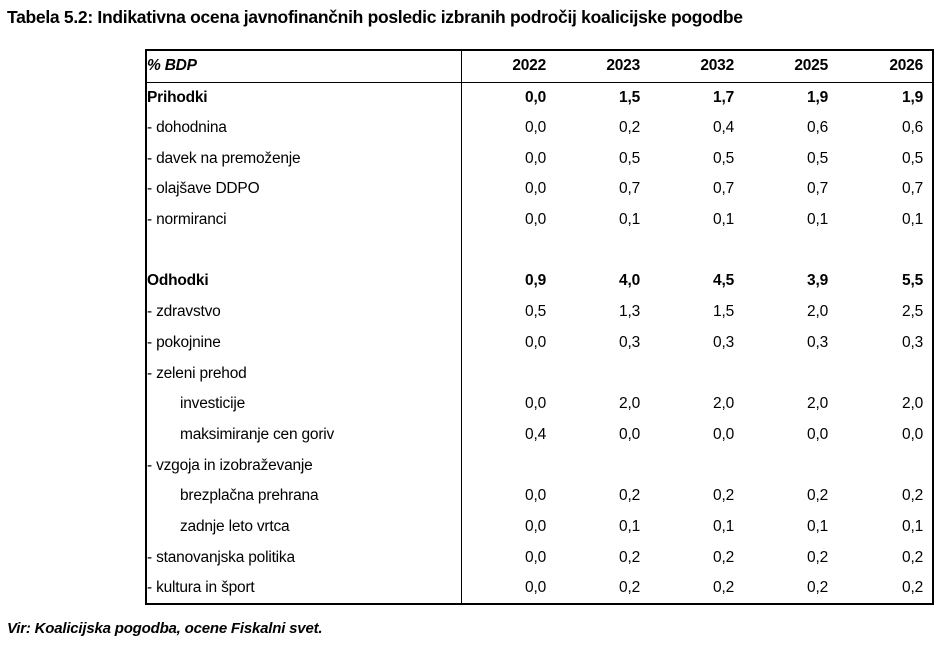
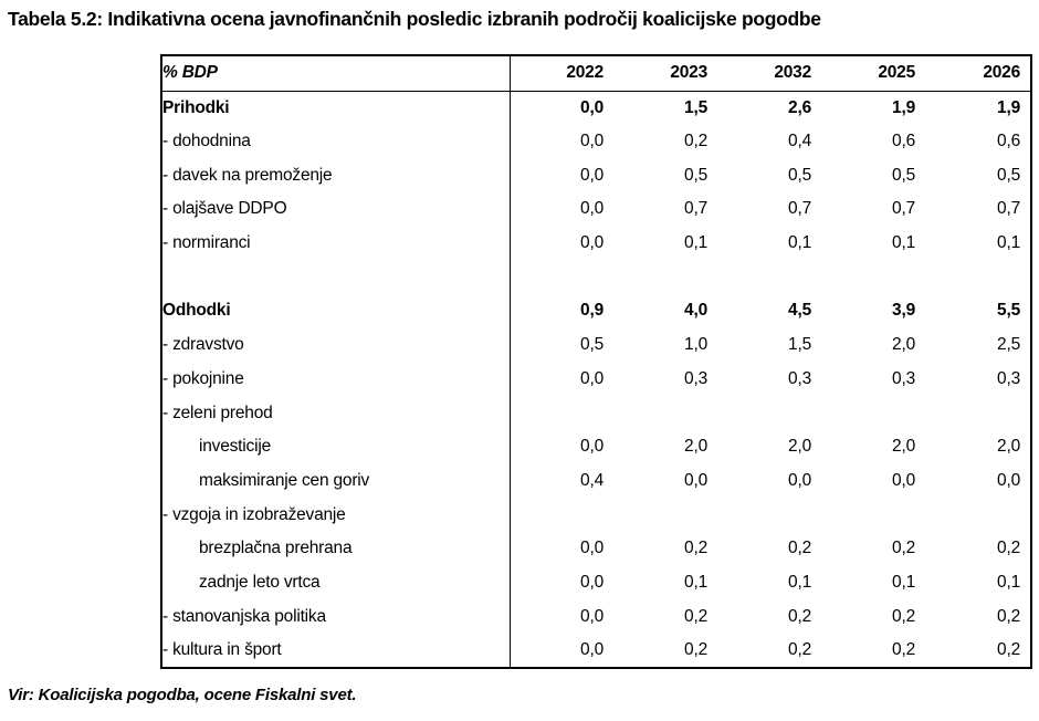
  Tabela 5.2: Indikativna ocena javnofinančnih posledic izbranih področij koalicijske pogodbe
  % BDP	2022	2023	2032	2025	2026
- Prihodki	0,0	1,5	1,7	1,9	1,9
+ Prihodki	0,0	1,5	2,6	1,9	1,9
  - dohodnina	0,0	0,2	0,4	0,6	0,6
  - davek na premoženje	0,0	0,5	0,5	0,5	0,5
  - olajšave DDPO	0,0	0,7	0,7	0,7	0,7
  - normiranci	0,0	0,1	0,1	0,1	0,1
  Odhodki	0,9	4,0	4,5	3,9	5,5
- - zdravstvo	0,5	1,3	1,5	2,0	2,5
+ - zdravstvo	0,5	1,0	1,5	2,0	2,5
  - pokojnine	0,0	0,3	0,3	0,3	0,3
  - zeleni prehod
  investicije	0,0	2,0	2,0	2,0	2,0
  maksimiranje cen goriv	0,4	0,0	0,0	0,0	0,0
  - vzgoja in izobraževanje
  brezplačna prehrana	0,0	0,2	0,2	0,2	0,2
  zadnje leto vrtca	0,0	0,1	0,1	0,1	0,1
  - stanovanjska politika	0,0	0,2	0,2	0,2	0,2
  - kultura in šport	0,0	0,2	0,2	0,2	0,2
  Vir: Koalicijska pogodba, ocene Fiskalni svet.
